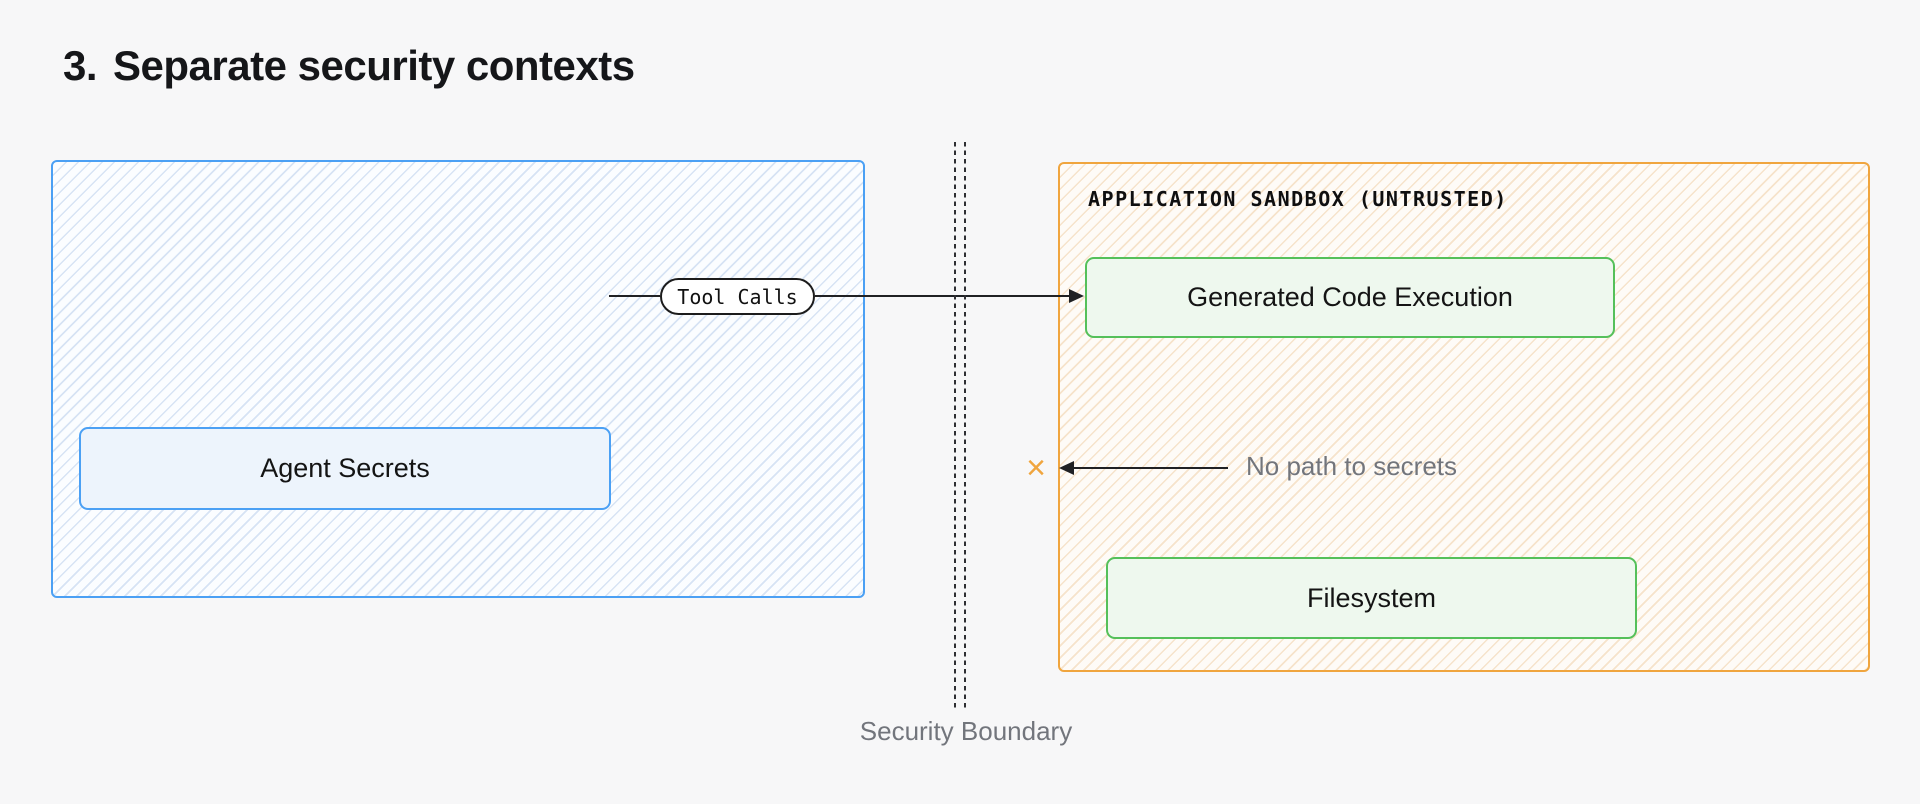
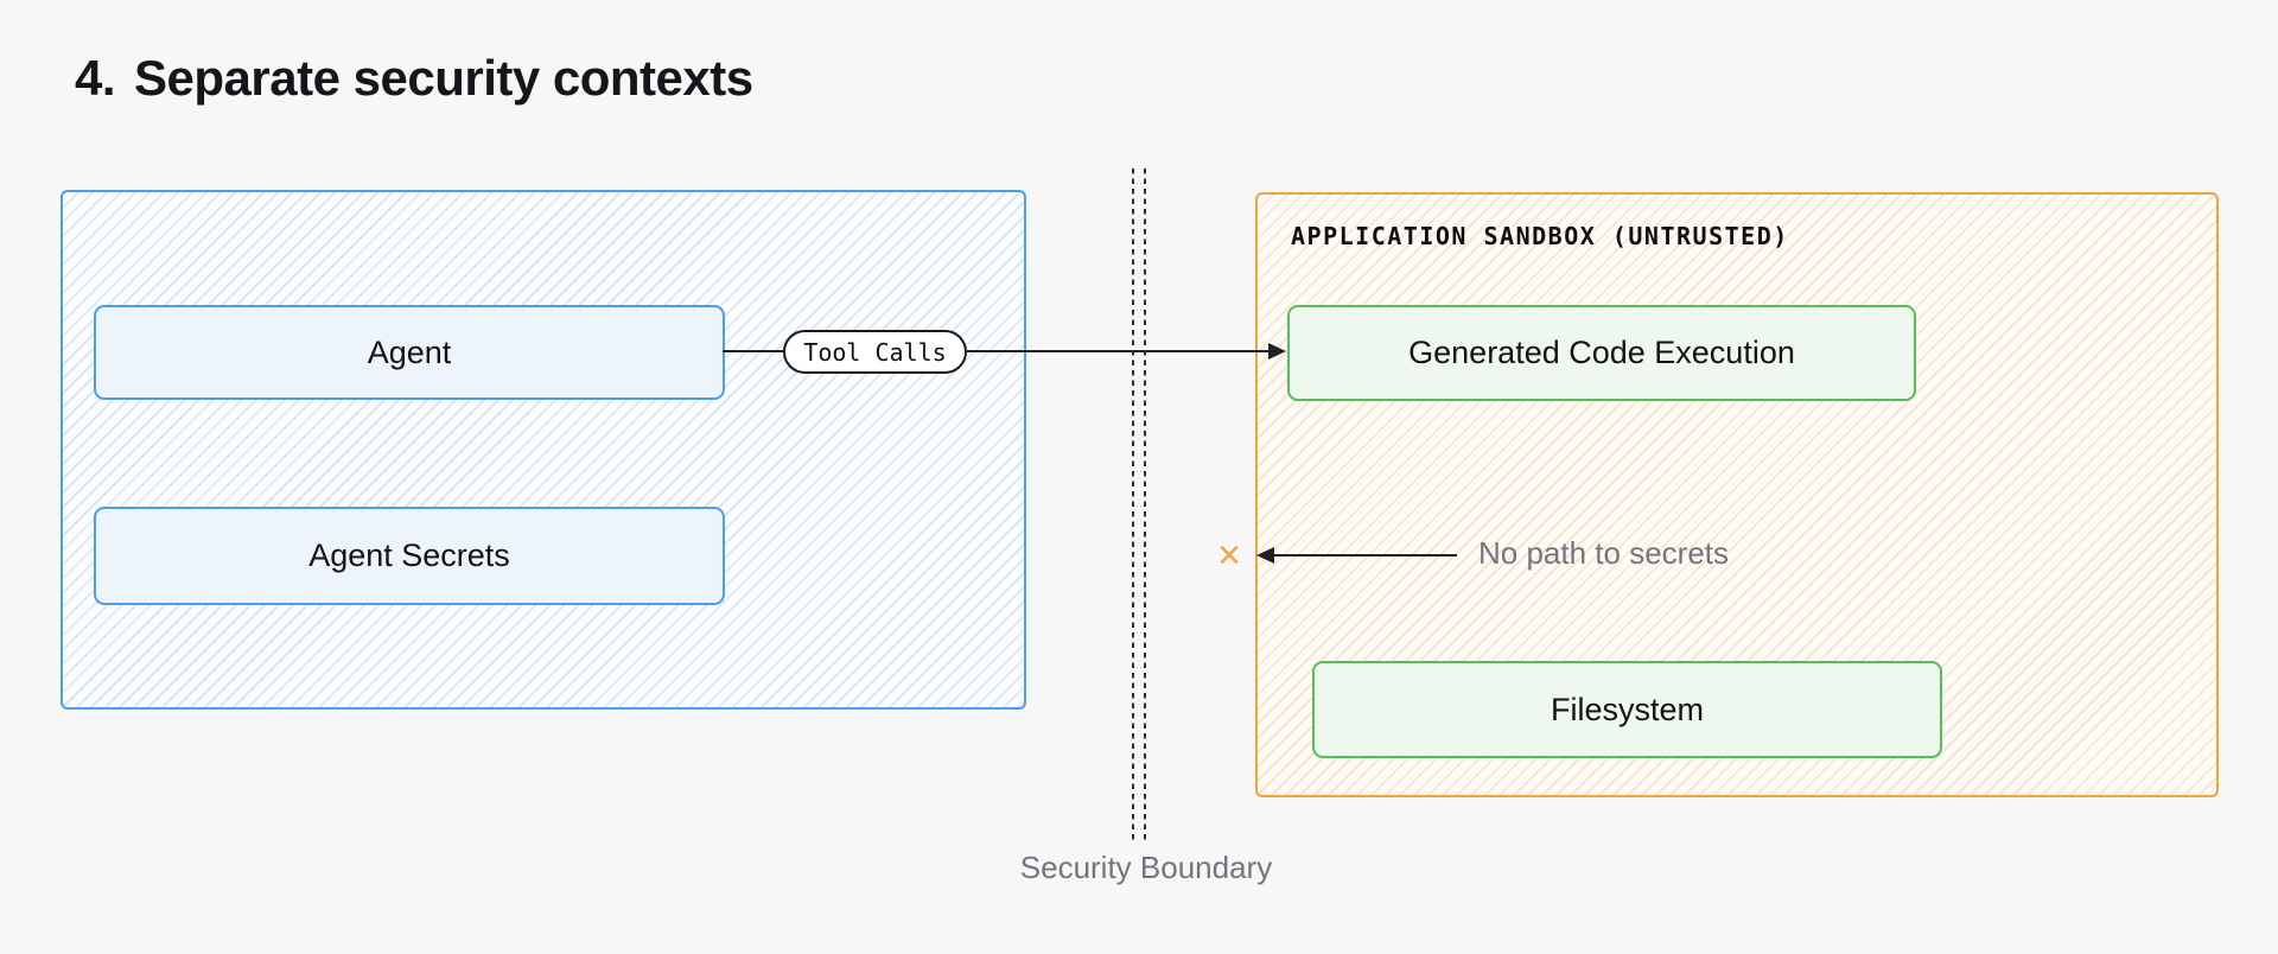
- 3.
+ 4.
  Separate security contexts
+ Agent
  Agent Secrets
  APPLICATION SANDBOX (UNTRUSTED)
  Generated Code Execution
  Filesystem
  Tool Calls
  Security Boundary
  ×
  No path to secrets
